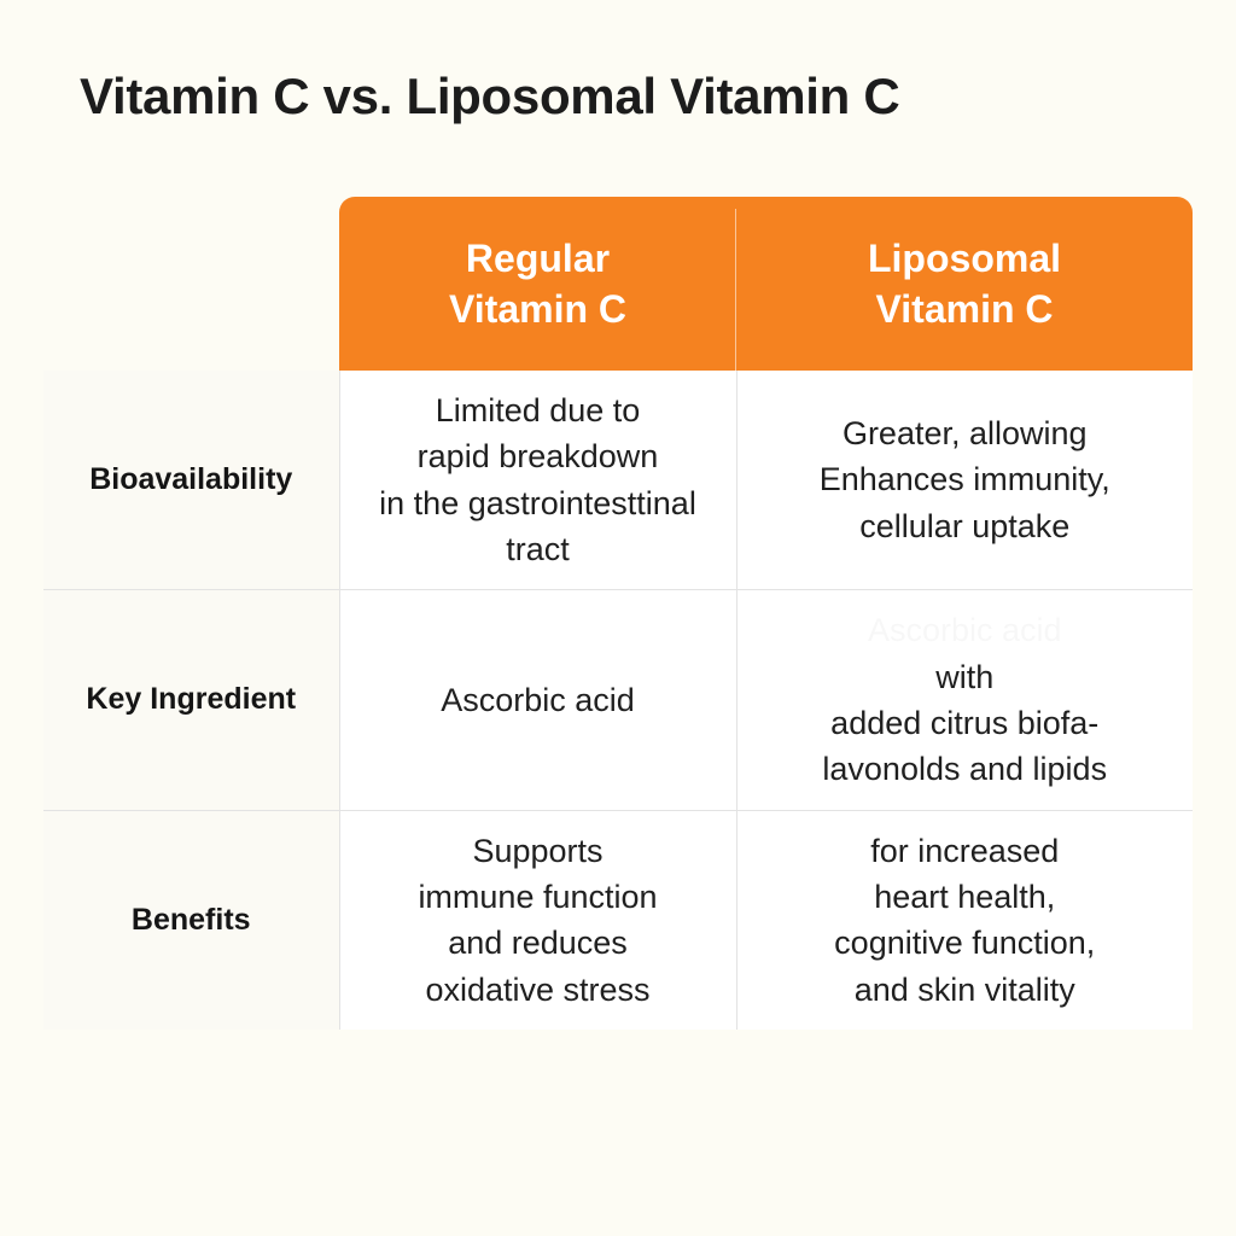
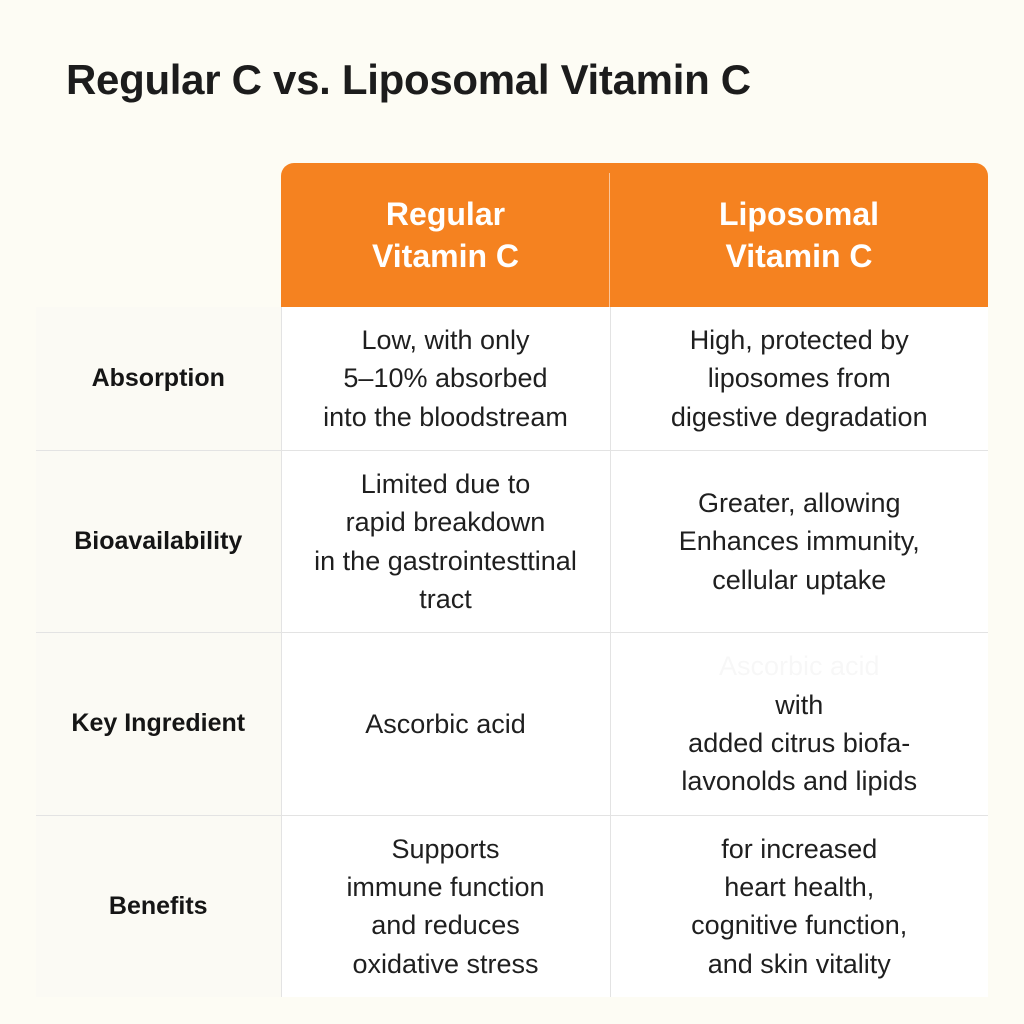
- Vitamin C vs. Liposomal Vitamin C
+ Regular C vs. Liposomal Vitamin C
  	Regular Vitamin C	Liposomal Vitamin C
+ Absorption	Low, with only 5–10% absorbed into the bloodstream	High, protected by liposomes from digestive degradation
  Bioavailability	Limited due to rapid breakdown in the gastrointesttinal tract	Greater, allowing Enhances immunity, cellular uptake
  Key Ingredient	Ascorbic acid	with added citrus biofa- lavonolds and lipids
  Benefits	Supports immune function and reduces oxidative stress	for increased heart health, cognitive function, and skin vitality
